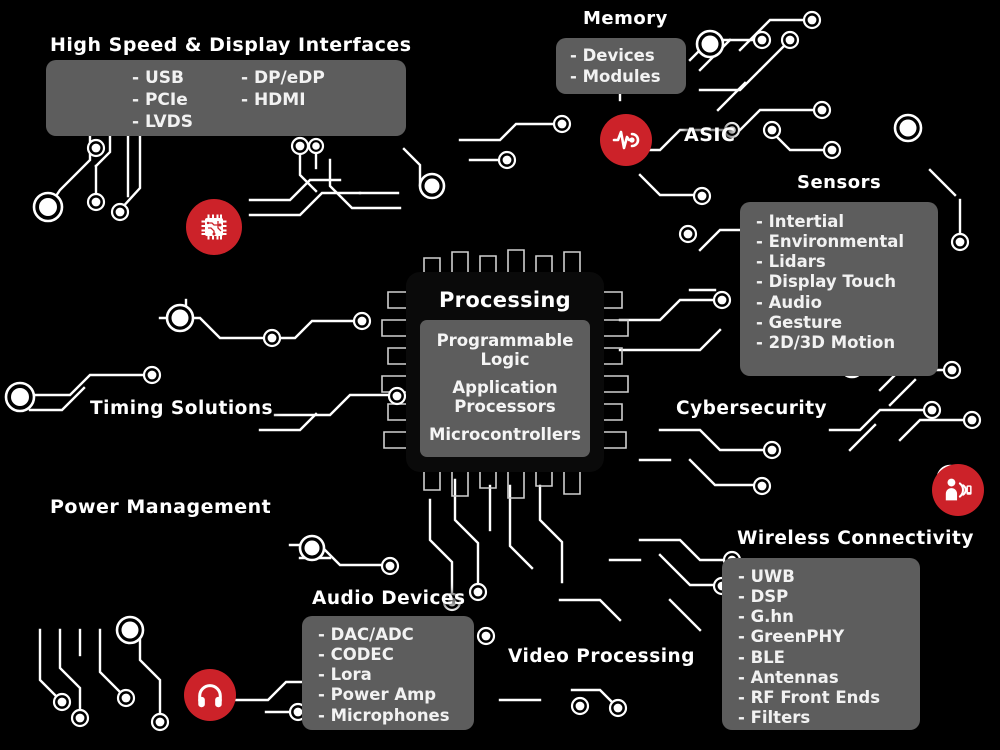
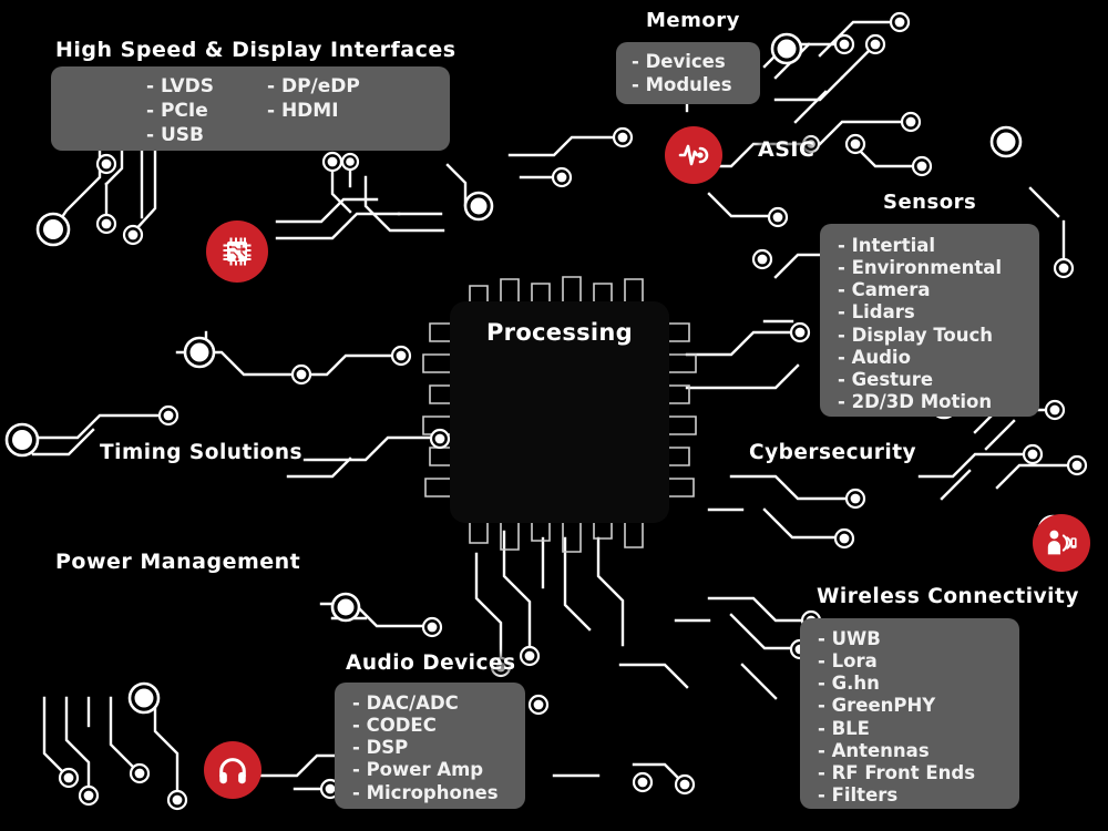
  Processing
- Programmable Logic
- Application Processors
- Microcontrollers
  High Speed & Display Interfaces
- - USB
+ - LVDS
  - PCIe
- - LVDS
+ - USB
  - DP/eDP
  - HDMI
  Memory
  - Devices
  - Modules
  Sensors
  - Intertial
  - Environmental
+ - Camera
  - Lidars
  - Display Touch
  - Audio
  - Gesture
  - 2D/3D Motion
  Wireless Connectivity
  - UWB
- - DSP
+ - Lora
  - G.hn
  - GreenPHY
  - BLE
  - Antennas
  - RF Front Ends
  - Filters
  Power Management
  Audio Devices
  - DAC/ADC
  - CODEC
- - Lora
+ - DSP
  - Power Amp
  - Microphones
  ASIC
  Timing Solutions
  Cybersecurity
- Video Processing
